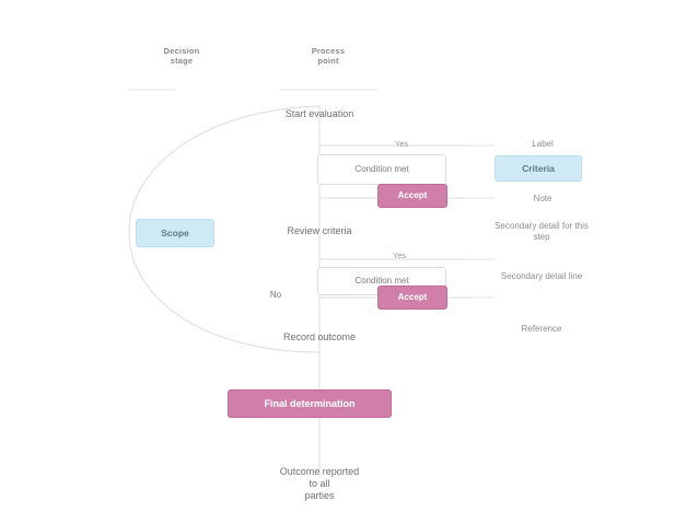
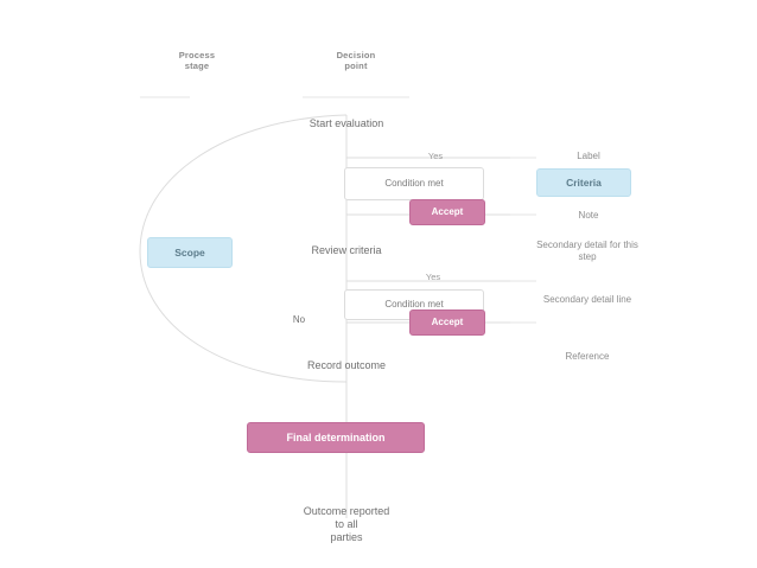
- Decision
+ Process
  stage
- Process
+ Decision
  point
  Scope
  Start evaluation
  Review criteria
  No
  Record outcome
  Yes
  Condition met
  Accept
  Yes
  Condition met
  Accept
  Label
  Criteria
  Note
  Secondary detail for this step
  Secondary detail line
  Reference
  Final determination
  Outcome reported
  to all
  parties
